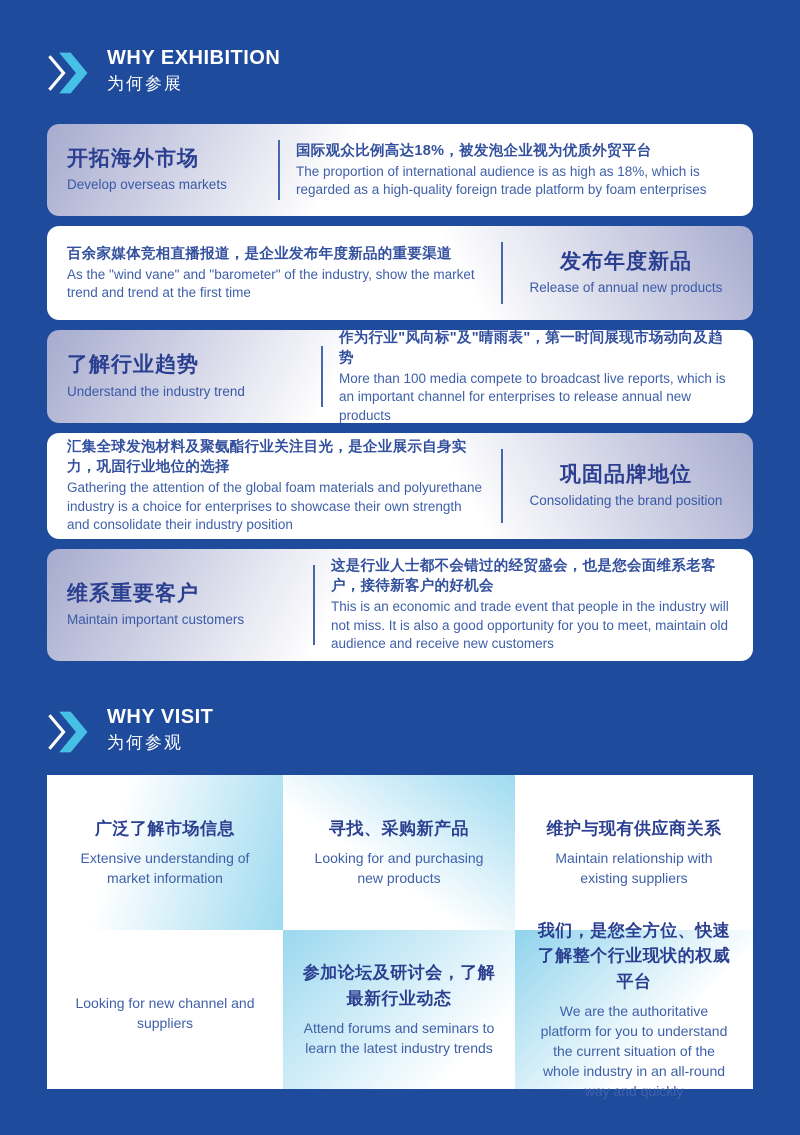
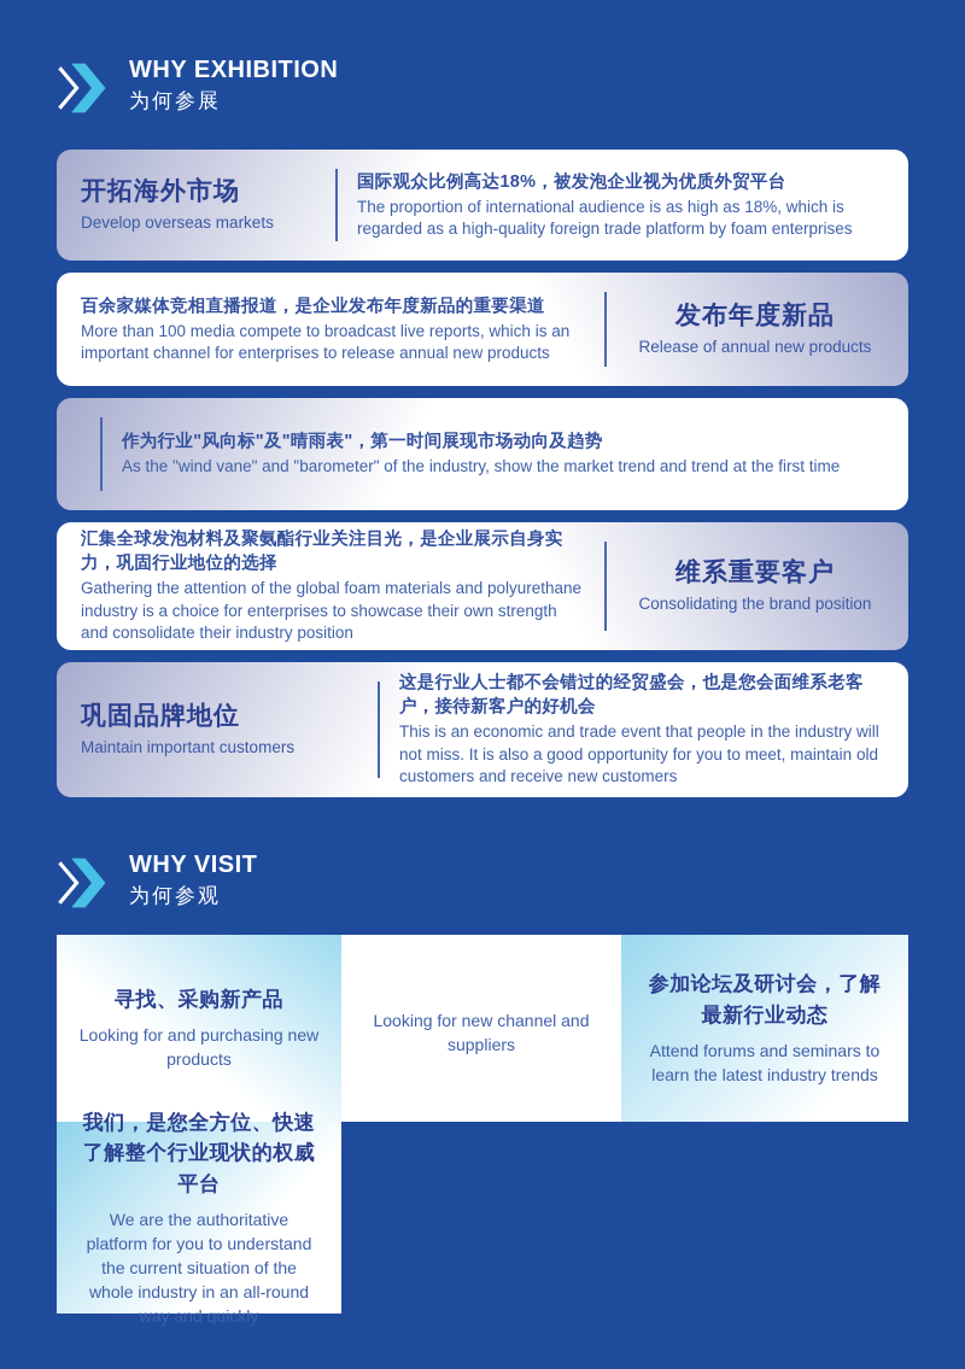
  WHY EXHIBITION
  为何参展
  开拓海外市场
  Develop overseas markets
  国际观众比例高达18%，被发泡企业视为优质外贸平台
  The proportion of international audience is as high as 18%, which is regarded as a high-quality foreign trade platform by foam enterprises
  百余家媒体竞相直播报道，是企业发布年度新品的重要渠道
- As the "wind vane" and "barometer" of the industry, show the market trend and trend at the first time
+ More than 100 media compete to broadcast live reports, which is an important channel for enterprises to release annual new products
  发布年度新品
  Release of annual new products
- 了解行业趋势
- Understand the industry trend
  作为行业"风向标"及"晴雨表"，第一时间展现市场动向及趋势
- More than 100 media compete to broadcast live reports, which is an important channel for enterprises to release annual new products
+ As the "wind vane" and "barometer" of the industry, show the market trend and trend at the first time
  汇集全球发泡材料及聚氨酯行业关注目光，是企业展示自身实力，巩固行业地位的选择
  Gathering the attention of the global foam materials and polyurethane industry is a choice for enterprises to showcase their own strength and consolidate their industry position
- 巩固品牌地位
+ 维系重要客户
  Consolidating the brand position
- 维系重要客户
+ 巩固品牌地位
  Maintain important customers
  这是行业人士都不会错过的经贸盛会，也是您会面维系老客户，接待新客户的好机会
- This is an economic and trade event that people in the industry will not miss. It is also a good opportunity for you to meet, maintain old audience and receive new customers
+ This is an economic and trade event that people in the industry will not miss. It is also a good opportunity for you to meet, maintain old customers and receive new customers
  WHY VISIT
  为何参观
- 广泛了解市场信息
- Extensive understanding of market information
  寻找、采购新产品
  Looking for and purchasing new products
- 维护与现有供应商关系
- Maintain relationship with existing suppliers
  Looking for new channel and suppliers
  参加论坛及研讨会，了解最新行业动态
  Attend forums and seminars to learn the latest industry trends
  我们，是您全方位、快速了解整个行业现状的权威平台
  We are the authoritative platform for you to understand the current situation of the whole industry in an all-round way and quickly
